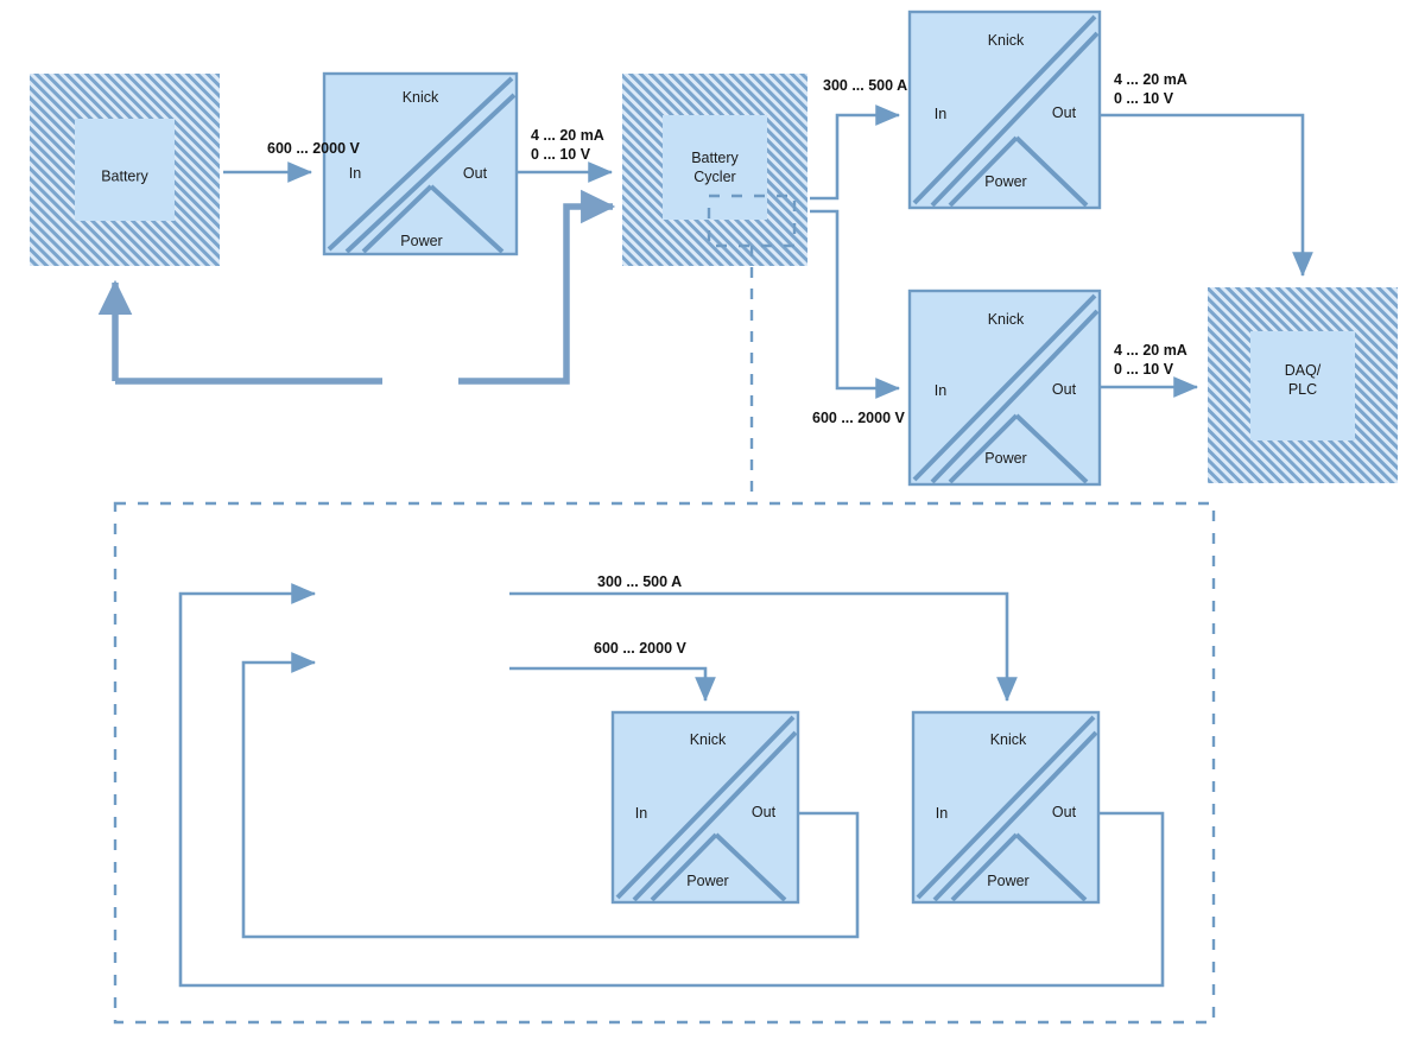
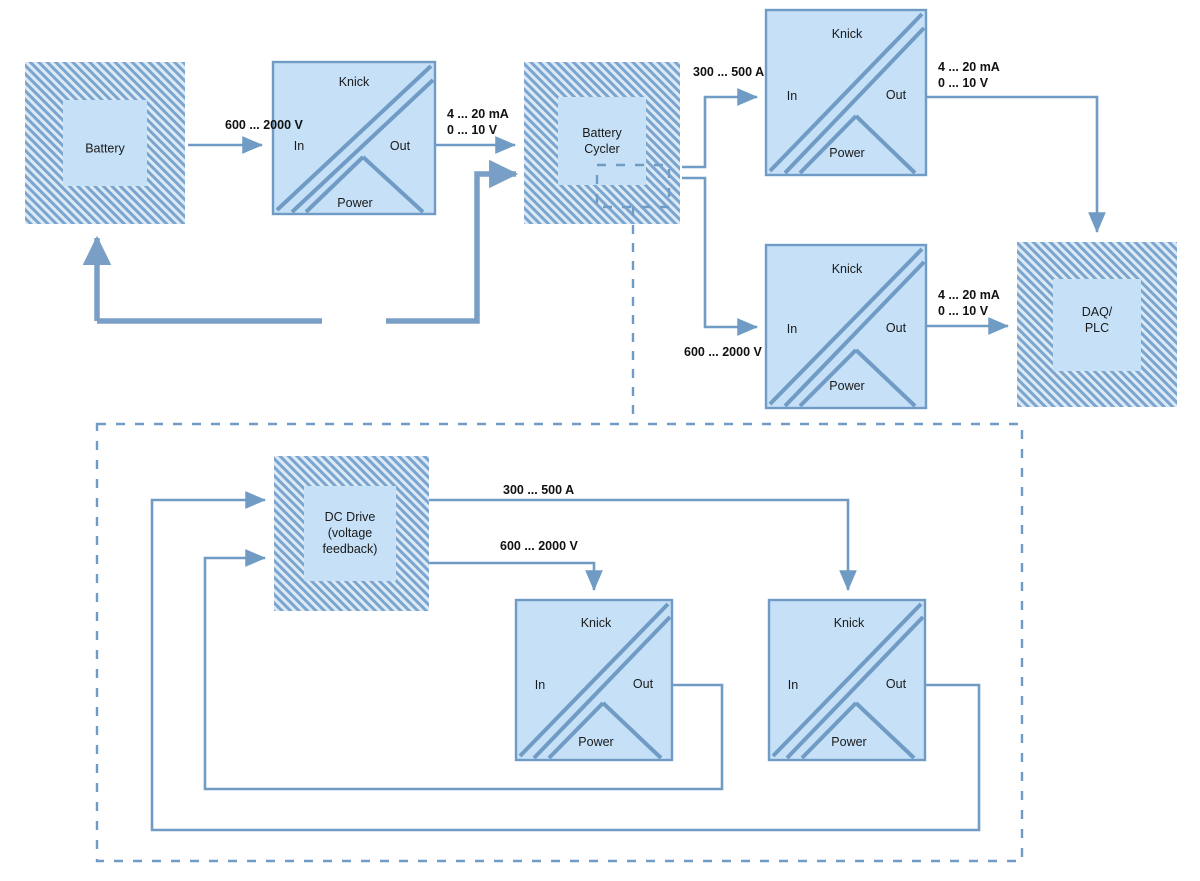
  Battery
  Knick
  In
  Out
  Power
  Battery
  Cycler
  Knick
  In
  Out
  Power
  Knick
  In
  Out
  Power
  DAQ/
  PLC
  600 ... 2000 V
  4 ... 20 mA
  0 ... 10 V
  300 ... 500 A
  4 ... 20 mA
  0 ... 10 V
  600 ... 2000 V
  4 ... 20 mA
  0 ... 10 V
+ DC Drive
+ (voltage
+ feedback)
  Knick
  In
  Out
  Power
  Knick
  In
  Out
  Power
  300 ... 500 A
  600 ... 2000 V
